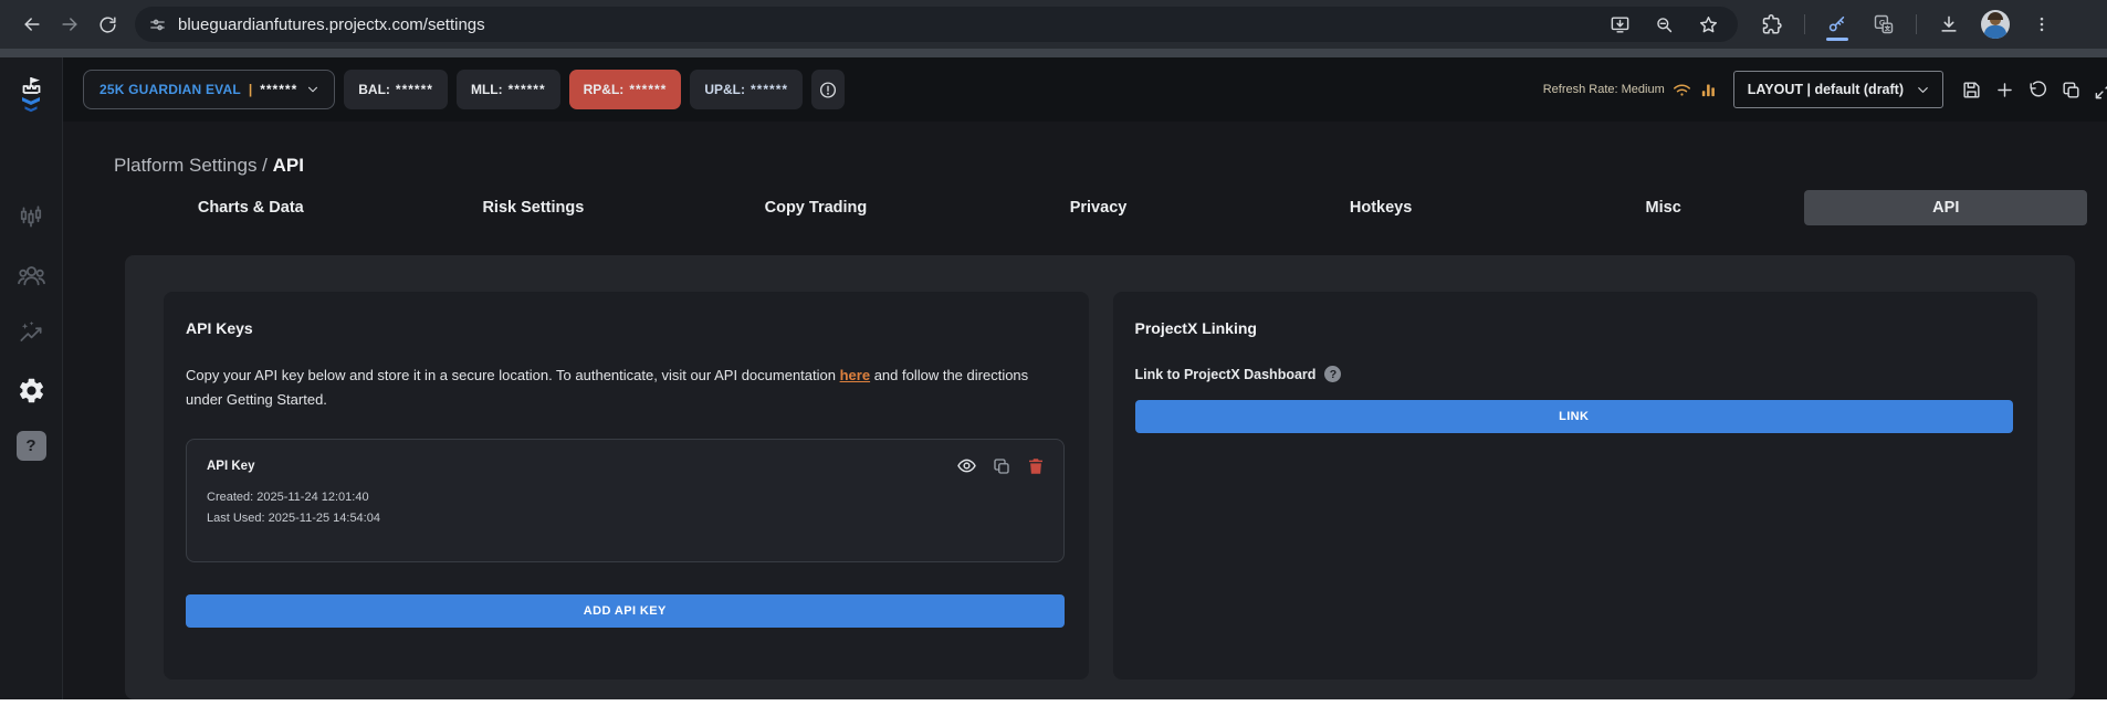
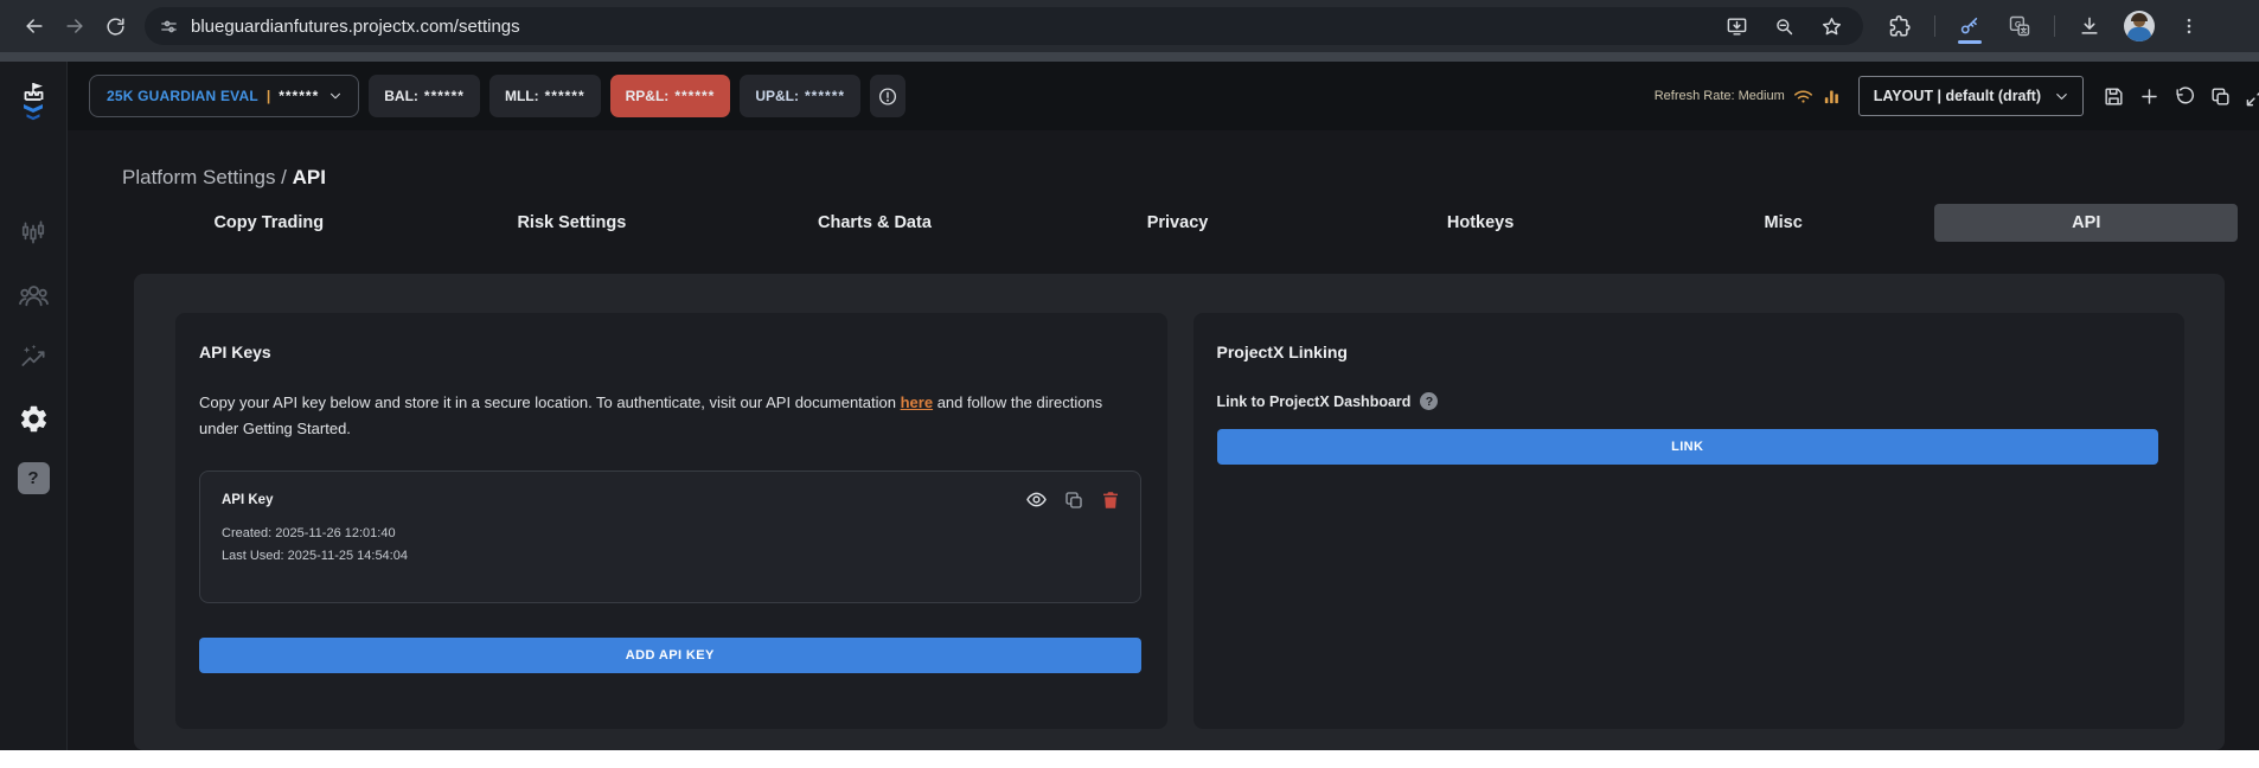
  blueguardianfutures.projectx.com/settings
  G
  ?
  25K GUARDIAN EVAL
  |
  ******
  BAL:
  ******
  MLL:
  ******
  RP&L:
  ******
  UP&L:
  ******
  Refresh Rate: Medium
  LAYOUT | default (draft)
  Platform Settings / API
- Charts & Data
+ Copy Trading
  Risk Settings
- Copy Trading
+ Charts & Data
  Privacy
  Hotkeys
  Misc
  API
  API Keys
  Copy your API key below and store it in a secure location. To authenticate, visit our API documentation here and follow the directions under Getting Started.
  API Key
- Created: 2025-11-24 12:01:40
+ Created: 2025-11-26 12:01:40
  Last Used: 2025-11-25 14:54:04
  ADD API KEY
  ProjectX Linking
  Link to ProjectX Dashboard
  ?
  LINK
